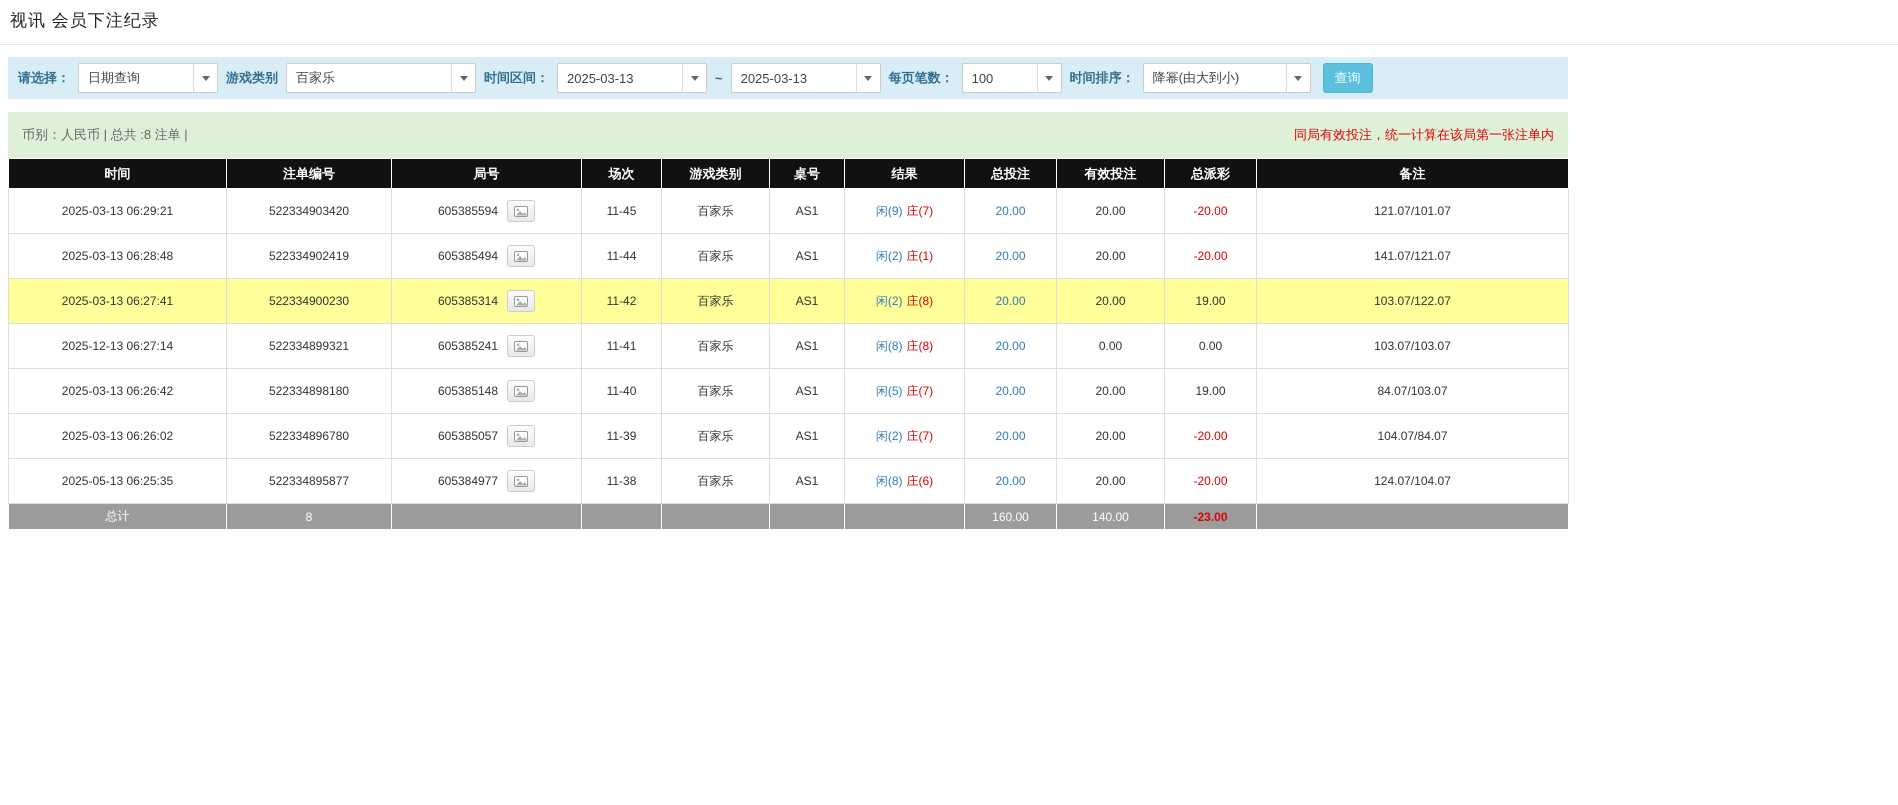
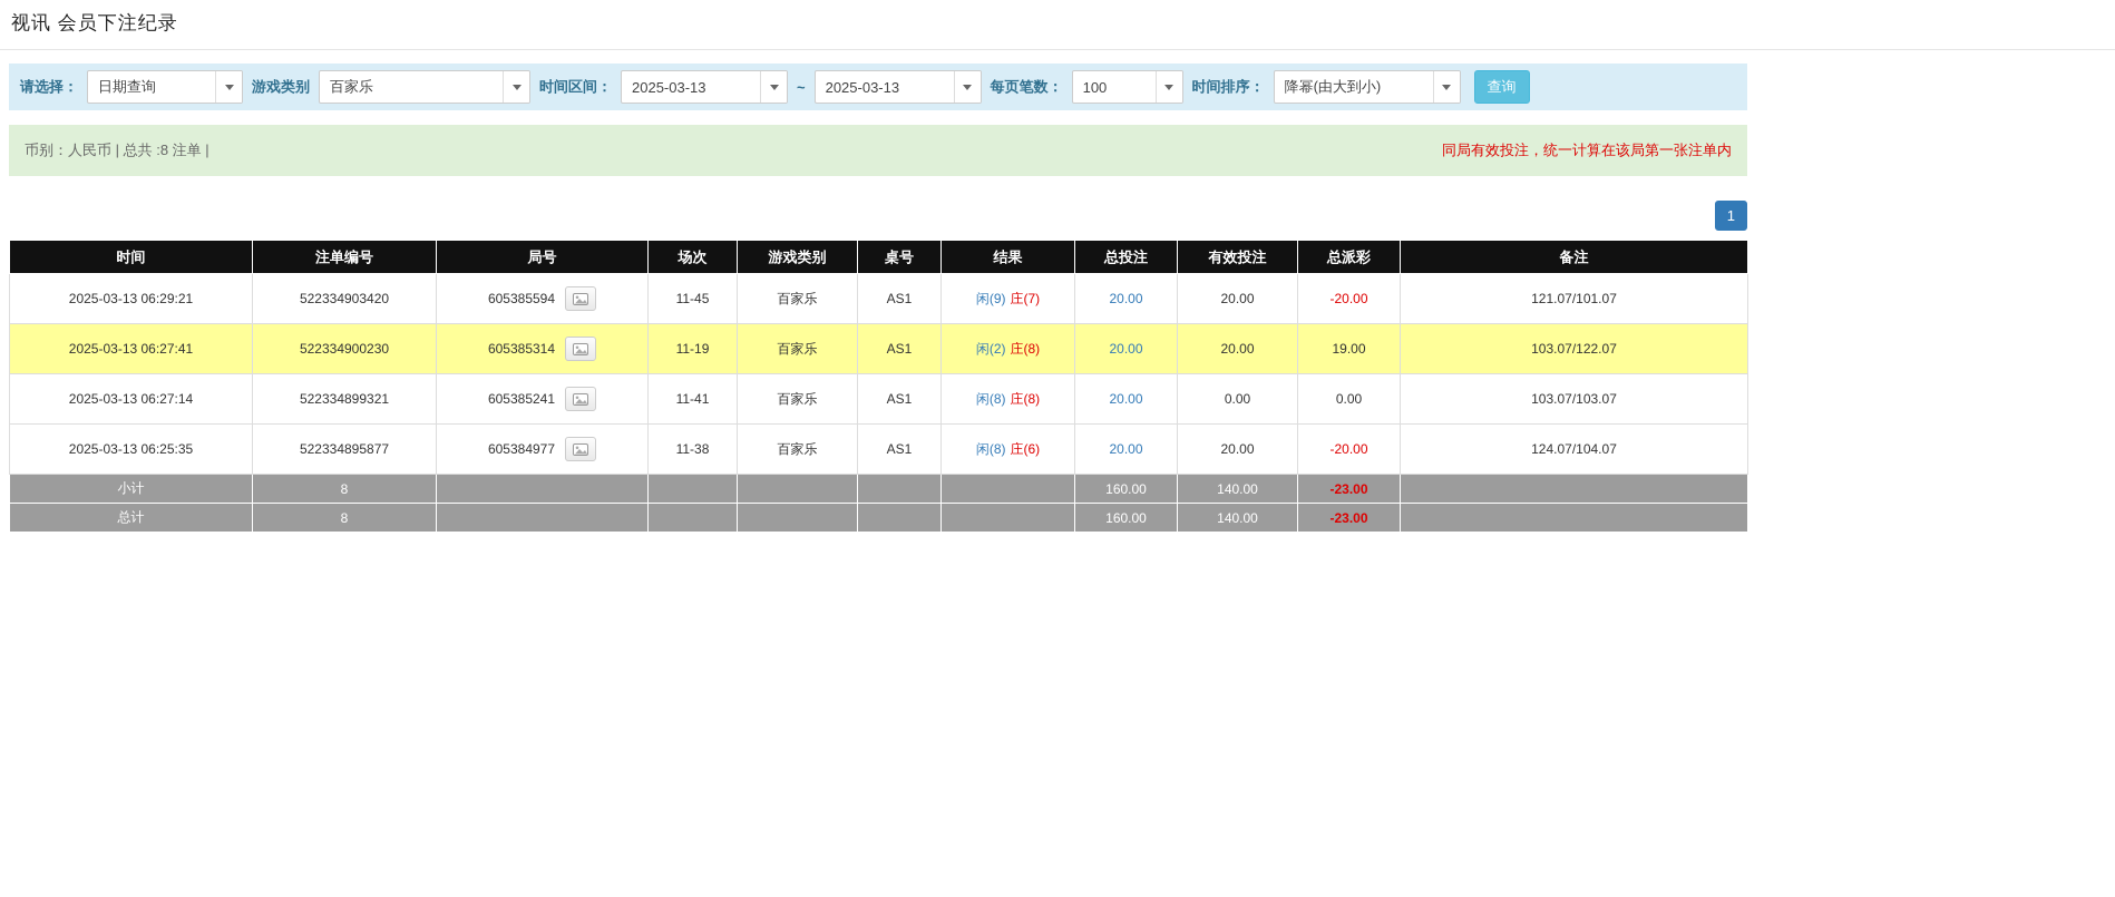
  视讯 会员下注纪录
  请选择：
  日期查询
  游戏类别
  百家乐
  时间区间：
  2025-03-13
  ~
  2025-03-13
  每页笔数：
  100
  时间排序：
  降幂(由大到小)
  查询
  币别：人民币 | 总共 :8 注单 |
  同局有效投注，统一计算在该局第一张注单内
+ 1
  时间	注单编号	局号	场次	游戏类别	桌号	结果	总投注	有效投注	总派彩	备注
  2025-03-13 06:29:21	522334903420	605385594	11-45	百家乐	AS1	闲(9) 庄(7)	20.00	20.00	-20.00	121.07/101.07
- 2025-03-13 06:28:48	522334902419	605385494	11-44	百家乐	AS1	闲(2) 庄(1)	20.00	20.00	-20.00	141.07/121.07
- 2025-03-13 06:27:41	522334900230	605385314	11-42	百家乐	AS1	闲(2) 庄(8)	20.00	20.00	19.00	103.07/122.07
+ 2025-03-13 06:27:41	522334900230	605385314	11-19	百家乐	AS1	闲(2) 庄(8)	20.00	20.00	19.00	103.07/122.07
- 2025-12-13 06:27:14	522334899321	605385241	11-41	百家乐	AS1	闲(8) 庄(8)	20.00	0.00	0.00	103.07/103.07
+ 2025-03-13 06:27:14	522334899321	605385241	11-41	百家乐	AS1	闲(8) 庄(8)	20.00	0.00	0.00	103.07/103.07
- 2025-03-13 06:26:42	522334898180	605385148	11-40	百家乐	AS1	闲(5) 庄(7)	20.00	20.00	19.00	84.07/103.07
- 2025-03-13 06:26:02	522334896780	605385057	11-39	百家乐	AS1	闲(2) 庄(7)	20.00	20.00	-20.00	104.07/84.07
- 2025-05-13 06:25:35	522334895877	605384977	11-38	百家乐	AS1	闲(8) 庄(6)	20.00	20.00	-20.00	124.07/104.07
+ 2025-03-13 06:25:35	522334895877	605384977	11-38	百家乐	AS1	闲(8) 庄(6)	20.00	20.00	-20.00	124.07/104.07
+ 小计	8						160.00	140.00	-23.00
  总计	8						160.00	140.00	-23.00
